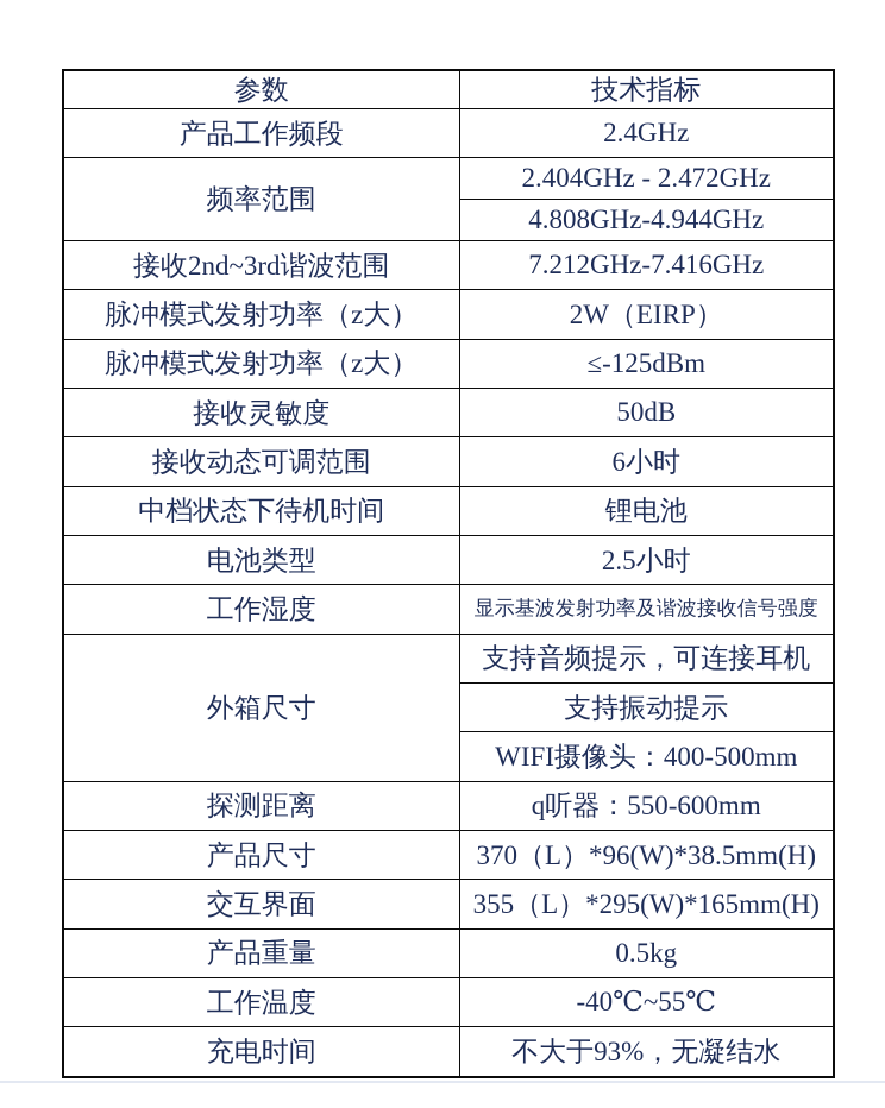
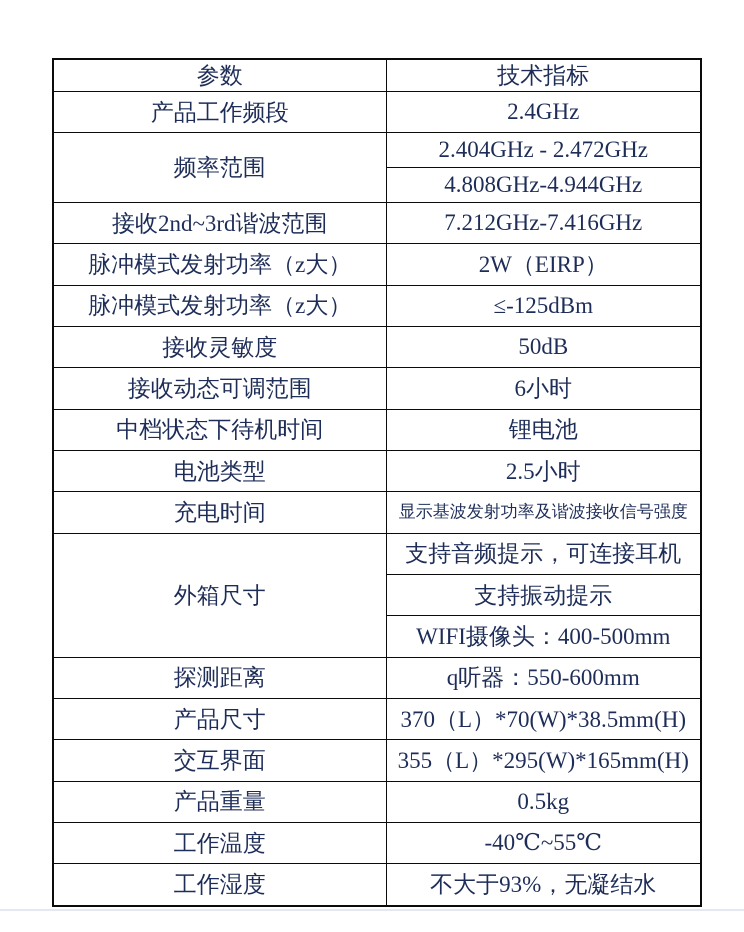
  参数	技术指标
  产品工作频段	2.4GHz
  频率范围	2.404GHz - 2.472GHz
  4.808GHz-4.944GHz
  接收2nd~3rd谐波范围	7.212GHz-7.416GHz
  脉冲模式发射功率（z大）	2W（EIRP）
  脉冲模式发射功率（z大）	≤-125dBm
  接收灵敏度	50dB
  接收动态可调范围	6小时
  中档状态下待机时间	锂电池
  电池类型	2.5小时
- 工作湿度	显示基波发射功率及谐波接收信号强度
+ 充电时间	显示基波发射功率及谐波接收信号强度
  外箱尺寸	支持音频提示，可连接耳机
  支持振动提示
  WIFI摄像头：400-500mm
  探测距离	q听器：550-600mm
- 产品尺寸	370（L）*96(W)*38.5mm(H)
+ 产品尺寸	370（L）*70(W)*38.5mm(H)
  交互界面	355（L）*295(W)*165mm(H)
  产品重量	0.5kg
  工作温度	-40℃~55℃
- 充电时间	不大于93%，无凝结水
+ 工作湿度	不大于93%，无凝结水
